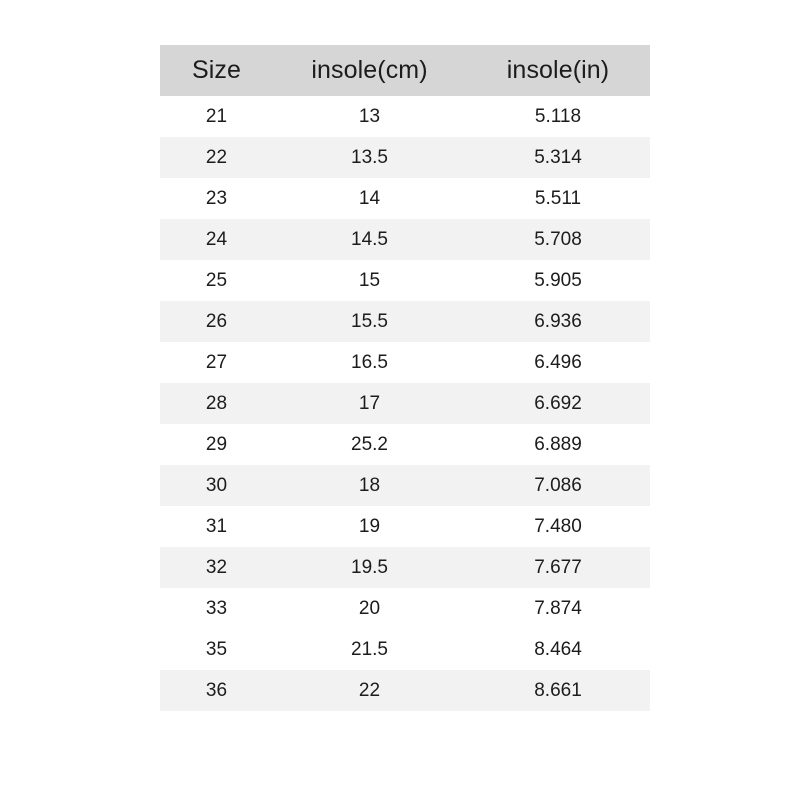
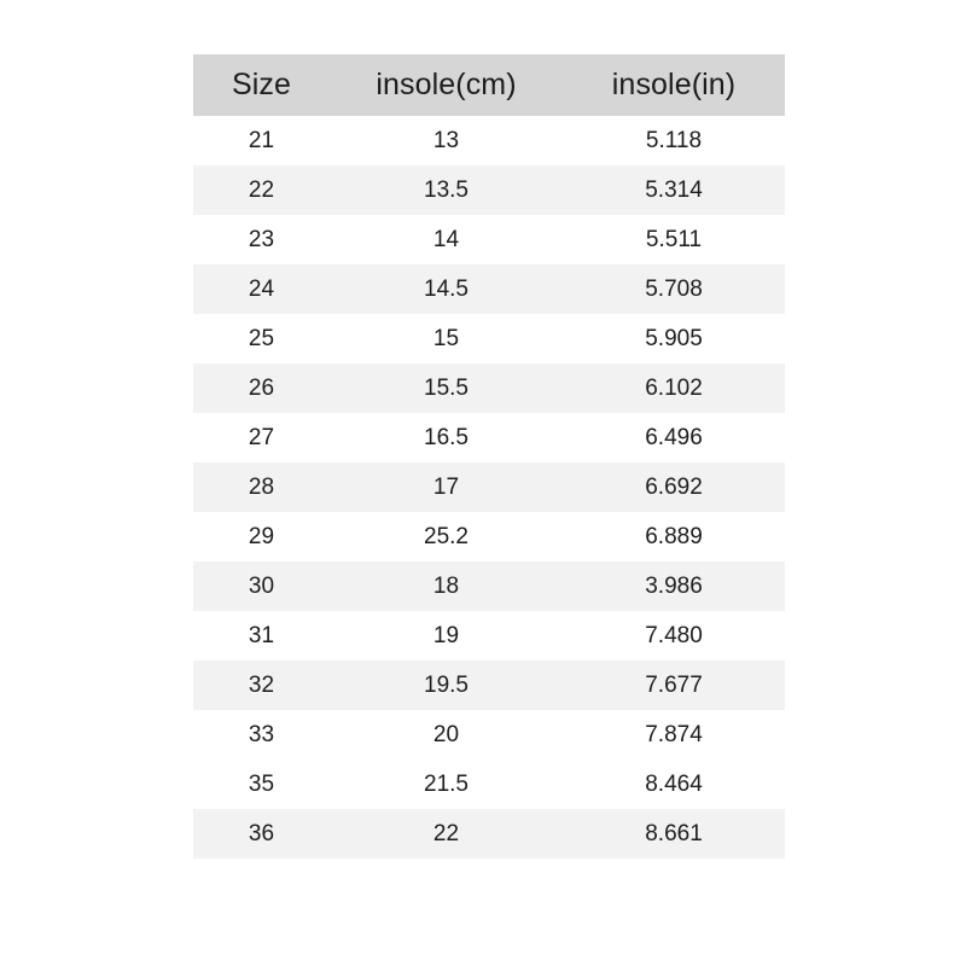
  Size	insole(cm)	insole(in)
  21	13	5.118
  22	13.5	5.314
  23	14	5.511
  24	14.5	5.708
  25	15	5.905
- 26	15.5	6.936
+ 26	15.5	6.102
  27	16.5	6.496
  28	17	6.692
  29	25.2	6.889
- 30	18	7.086
+ 30	18	3.986
  31	19	7.480
  32	19.5	7.677
  33	20	7.874
  35	21.5	8.464
  36	22	8.661
